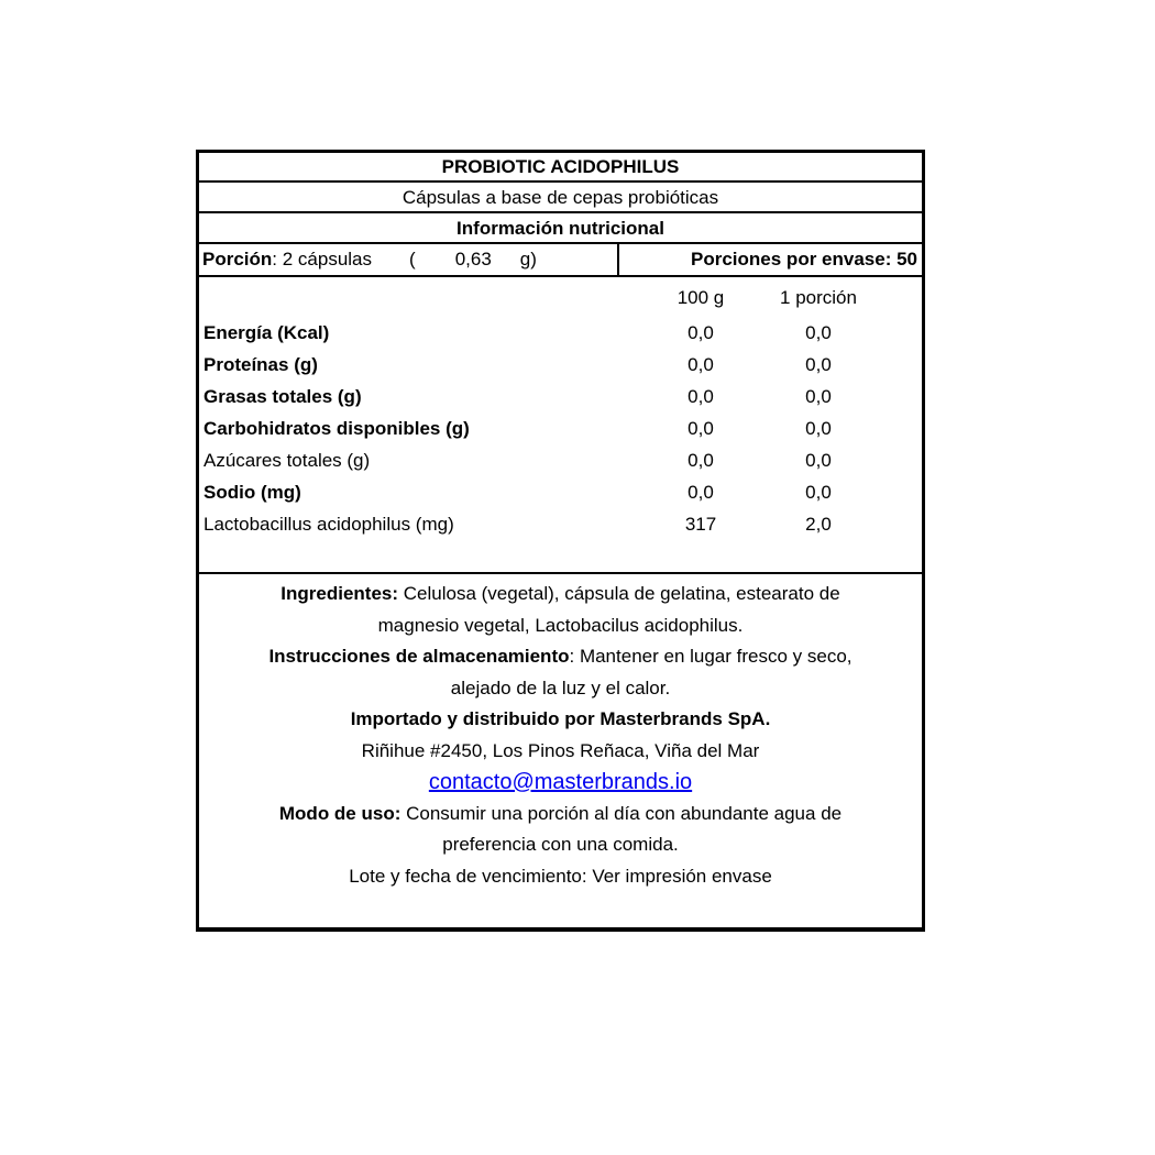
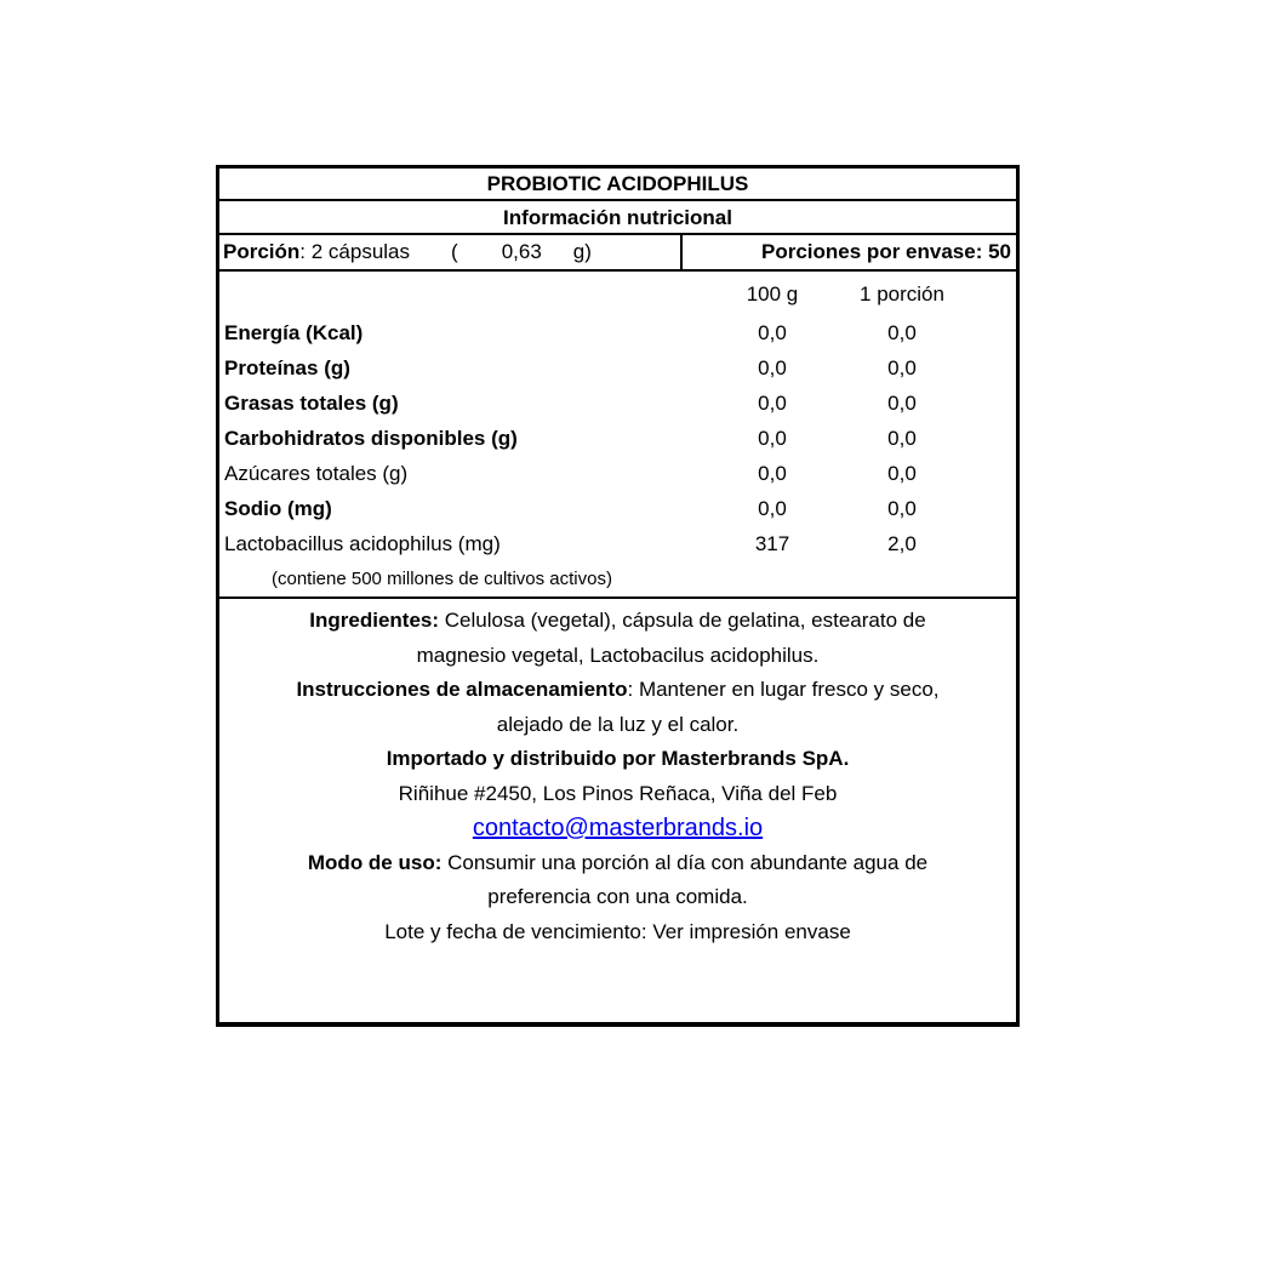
  PROBIOTIC ACIDOPHILUS
- Cápsulas a base de cepas probióticas
  Información nutricional
  Porción: 2 cápsulas ( 0,63 g)
  Porciones por envase: 50
  100 g
  1 porción
  Energía (Kcal)
  0,0
  0,0
  Proteínas (g)
  0,0
  0,0
  Grasas totales (g)
  0,0
  0,0
  Carbohidratos disponibles (g)
  0,0
  0,0
  Azúcares totales (g)
  0,0
  0,0
  Sodio (mg)
  0,0
  0,0
  Lactobacillus acidophilus (mg)
  317
  2,0
+ (contiene 500 millones de cultivos activos)
  Ingredientes: Celulosa (vegetal), cápsula de gelatina, estearato de
  magnesio vegetal, Lactobacilus acidophilus.
  Instrucciones de almacenamiento: Mantener en lugar fresco y seco,
  alejado de la luz y el calor.
  Importado y distribuido por Masterbrands SpA.
- Riñihue #2450, Los Pinos Reñaca, Viña del Mar
+ Riñihue #2450, Los Pinos Reñaca, Viña del Feb
  contacto@masterbrands.io
  Modo de uso: Consumir una porción al día con abundante agua de
  preferencia con una comida.
  Lote y fecha de vencimiento: Ver impresión envase
